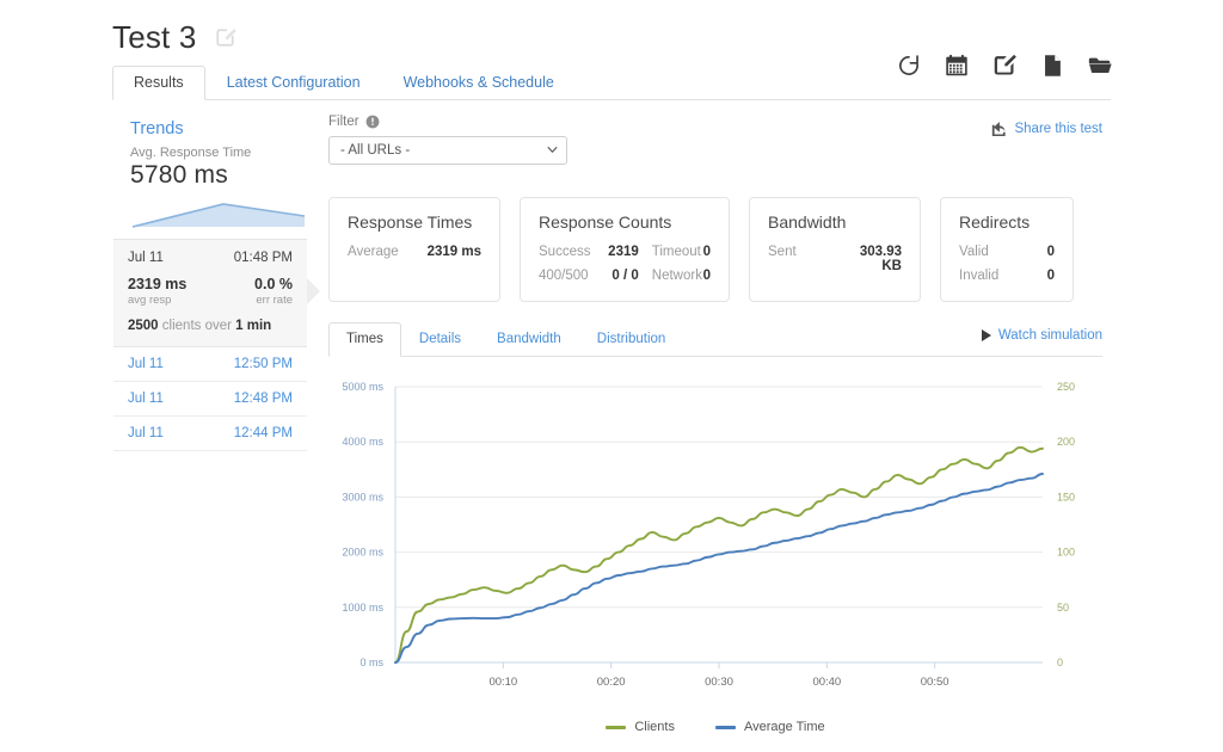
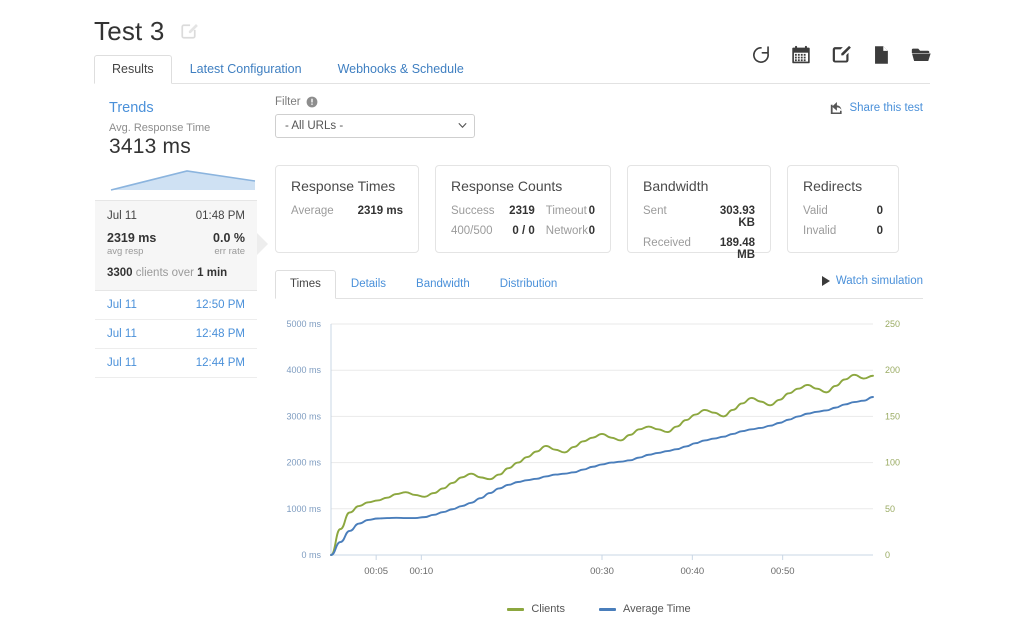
  Test 3
  Results
  Latest Configuration
  Webhooks & Schedule
  Trends
  Avg. Response Time
- 5780 ms
+ 3413 ms
  Jul 11
  01:48 PM
  2319 ms
  avg resp
  0.0 %
  err rate
- 2500 clients over 1 min
+ 3300 clients over 1 min
  Jul 11
  12:50 PM
  Jul 11
  12:48 PM
  Jul 11
  12:44 PM
  Filter
  - All URLs -
  Share this test
  Response Times
  Average
  2319 ms
  Response Counts
  Success
  2319
  Timeout
  0
  400/500
  0 / 0
  Network
  0
  Bandwidth
  Sent
  303.93 KB
+ Received
+ 189.48 MB
  Redirects
  Valid
  0
  Invalid
  0
  Times
  Details
  Bandwidth
  Distribution
  Watch simulation
  0 ms
  0
  1000 ms
  50
  2000 ms
  100
  3000 ms
  150
  4000 ms
  200
  5000 ms
  250
  00:10
- 00:20
+ 00:05
  00:30
  00:40
  00:50
  Clients
  Average Time
